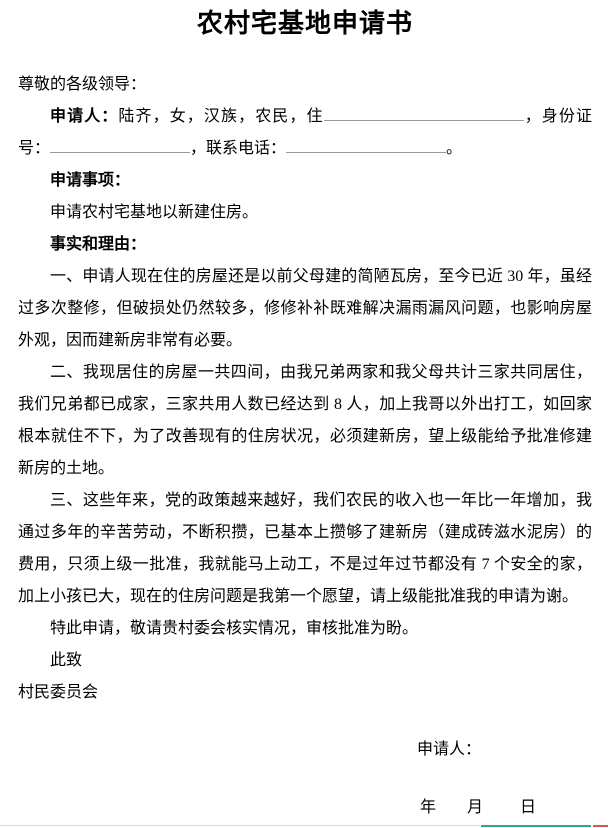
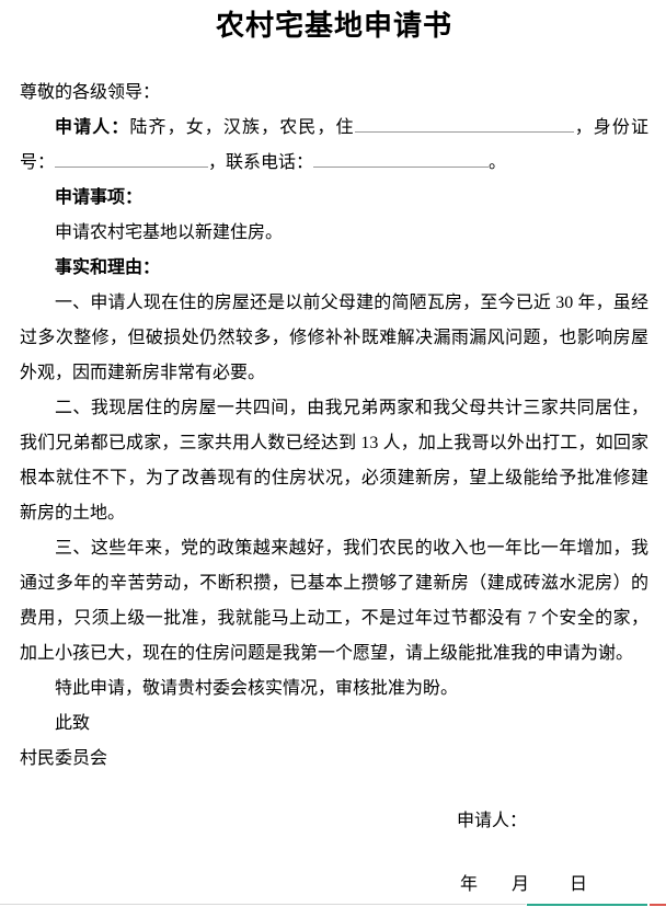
  农村宅基地申请书
  尊敬的各级领导：
  申请人：陆齐，女，汉族，农民，住 ，身份证号： ，联系电话： 。
  申请事项：
  申请农村宅基地以新建住房。
  事实和理由：
  一、申请人现在住的房屋还是以前父母建的简陋瓦房，至今已近 30 年，虽经过多次整修，但破损处仍然较多，修修补补既难解决漏雨漏风问题，也影响房屋外观，因而建新房非常有必要。
- 二、我现居住的房屋一共四间，由我兄弟两家和我父母共计三家共同居住，我们兄弟都已成家，三家共用人数已经达到 8 人，加上我哥以外出打工，如回家根本就住不下，为了改善现有的住房状况，必须建新房，望上级能给予批准修建新房的土地。
+ 二、我现居住的房屋一共四间，由我兄弟两家和我父母共计三家共同居住，我们兄弟都已成家，三家共用人数已经达到 13 人，加上我哥以外出打工，如回家根本就住不下，为了改善现有的住房状况，必须建新房，望上级能给予批准修建新房的土地。
  三、这些年来，党的政策越来越好，我们农民的收入也一年比一年增加，我通过多年的辛苦劳动，不断积攒，已基本上攒够了建新房（建成砖滋水泥房）的费用，只须上级一批准，我就能马上动工，不是过年过节都没有 7 个安全的家，加上小孩已大，现在的住房问题是我第一个愿望，请上级能批准我的申请为谢。
  特此申请，敬请贵村委会核实情况，审核批准为盼。
  此致
  村民委员会
  申请人：
  年 月 日
